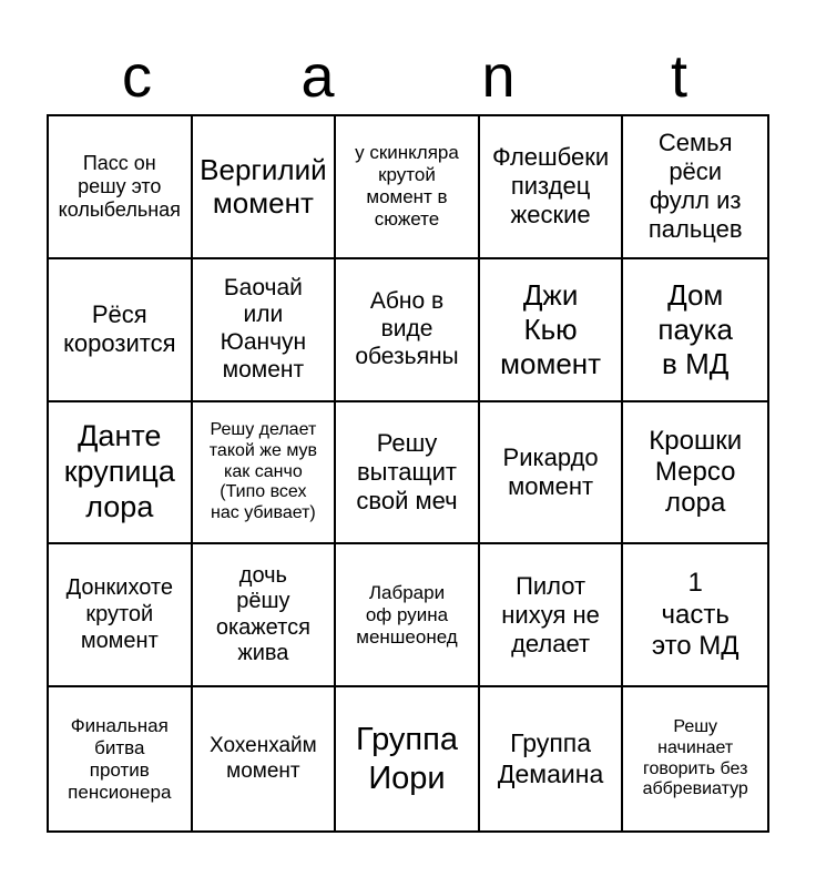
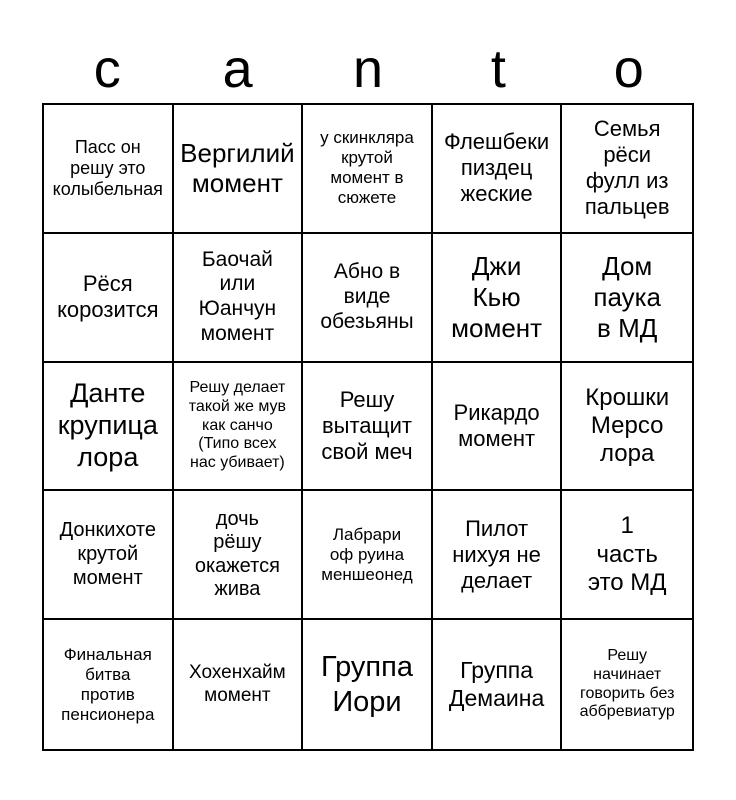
  c
  a
  n
  t
+ o
  Пасс он
  решу это
  колыбельная
  Вергилий
  момент
  у скинкляра
  крутой
  момент в
  сюжете
  Флешбеки
  пиздец
  жеские
  Семья
  рёси
  фулл из
  пальцев
  Рёся
  корозится
  Баочай
  или
  Юанчун
  момент
  Абно в
  виде
  обезьяны
  Джи
  Кью
  момент
  Дом
  паука
  в МД
  Данте
  крупица
  лора
  Решу делает
  такой же мув
  как санчо
  (Типо всех
  нас убивает)
  Решу
  вытащит
  свой меч
  Рикардо
  момент
  Крошки
  Мерсо
  лора
  Донкихоте
  крутой
  момент
  дочь
  рёшу
  окажется
  жива
  Лабрари
  оф руина
  меншеонед
  Пилот
  нихуя не
  делает
  1
  часть
  это МД
  Финальная
  битва
  против
  пенсионера
  Хохенхайм
  момент
  Группа
  Иори
  Группа
  Демаина
  Решу
  начинает
  говорить без
  аббревиатур
